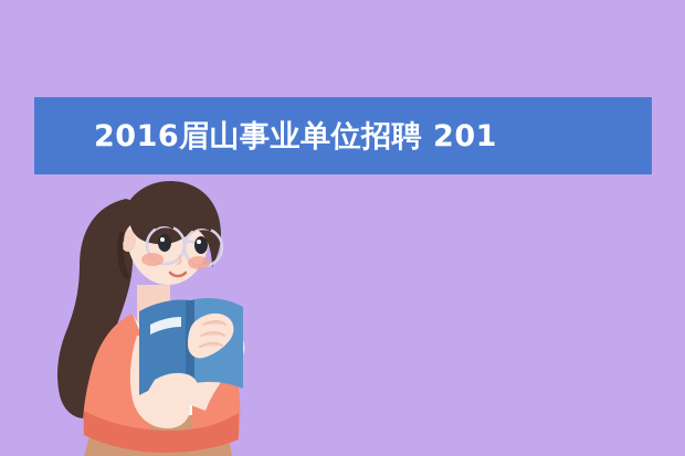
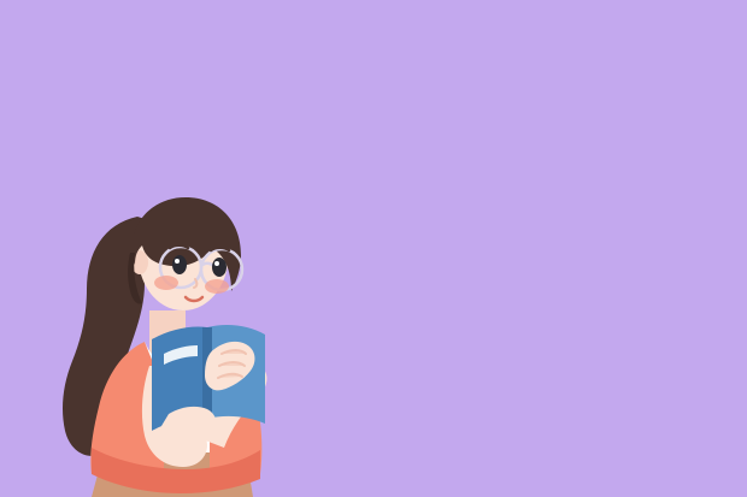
- 2016眉山事业单位招聘 201
